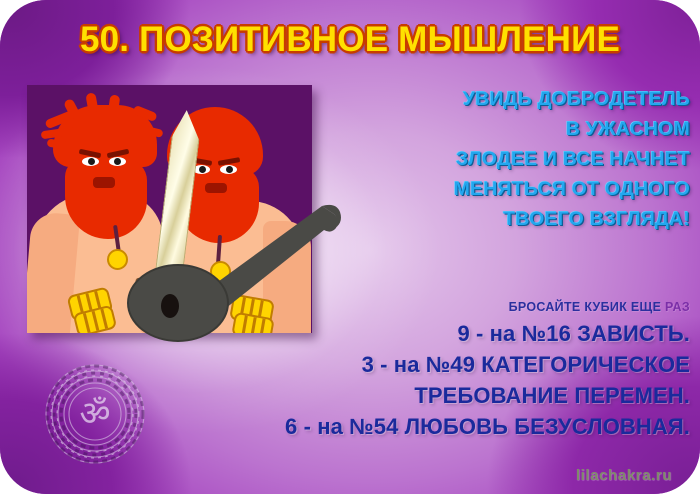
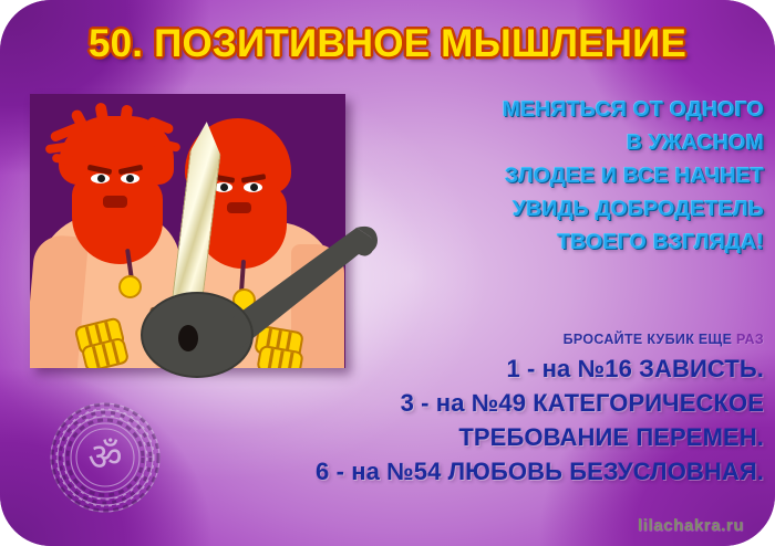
  50. ПОЗИТИВНОЕ МЫШЛЕНИЕ
  ॐ
- УВИДЬ ДОБРОДЕТЕЛЬ
+ МЕНЯТЬСЯ ОТ ОДНОГО
  В УЖАСНОМ
  ЗЛОДЕЕ И ВСЕ НАЧНЕТ
- МЕНЯТЬСЯ ОТ ОДНОГО
+ УВИДЬ ДОБРОДЕТЕЛЬ
  ТВОЕГО ВЗГЛЯДА!
  БРОСАЙТЕ КУБИК ЕЩЕ РАЗ
- 9 - на №16 ЗАВИСТЬ.
+ 1 - на №16 ЗАВИСТЬ.
  3 - на №49 КАТЕГОРИЧЕСКОЕ
  ТРЕБОВАНИЕ ПЕРЕМЕН.
  6 - на №54 ЛЮБОВЬ БЕЗУСЛОВНАЯ.
  lilachakra.ru
